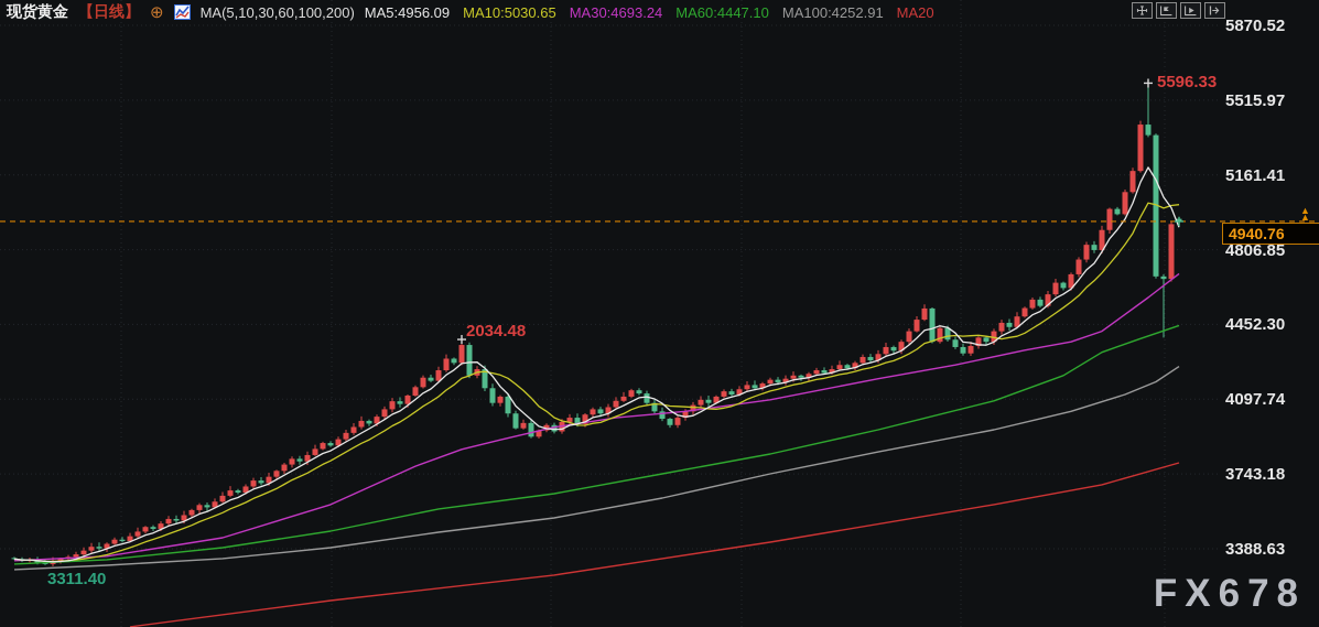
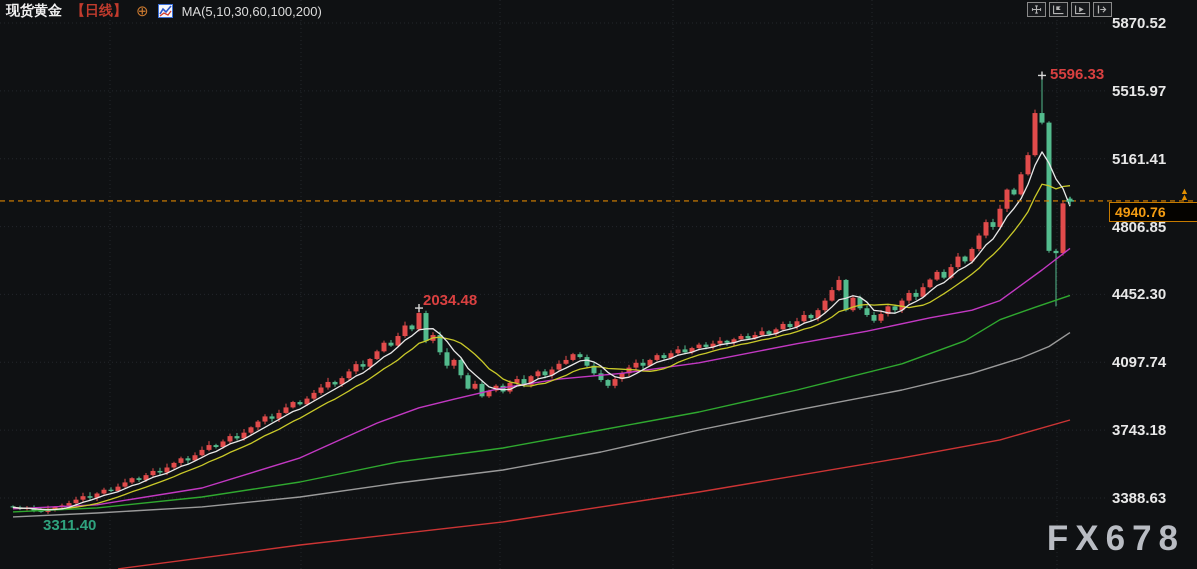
  现货黄金
  【日线】
  ⊕
  MA(5,10,30,60,100,200)
- MA5:4956.09 MA10:5030.65 MA30:4693.24 MA60:4447.10 MA100:4252.91 MA20
  5870.52
  5515.97
  5161.41
  4806.85
  4452.30
  4097.74
  3743.18
  3388.63
  5596.33
  2034.48
  3311.40
  4940.76
  ▲
  ▲
  FX678
